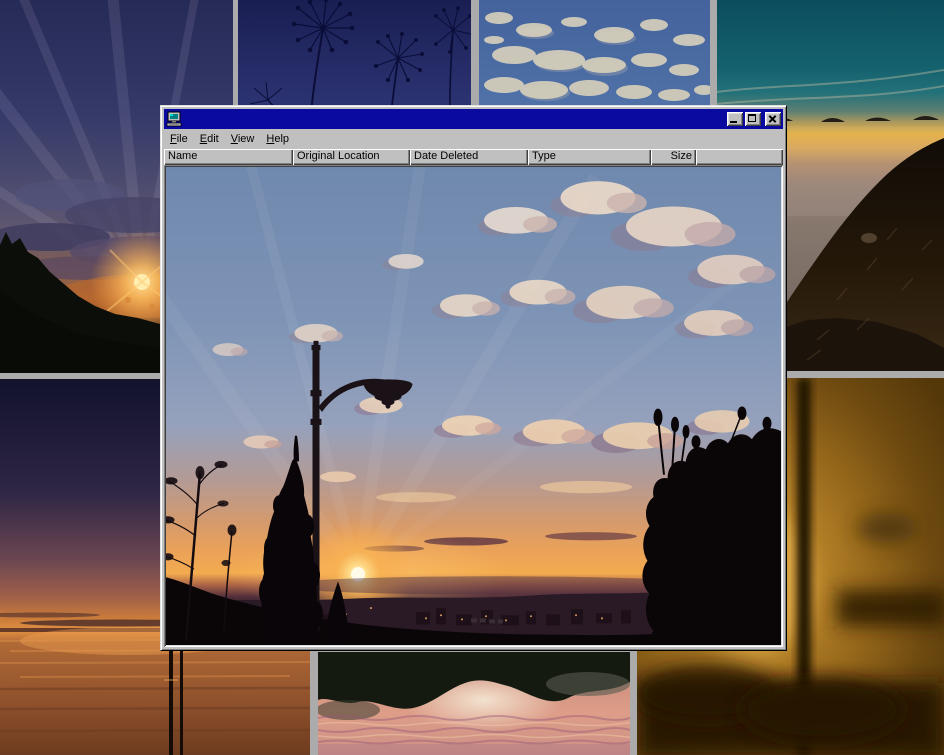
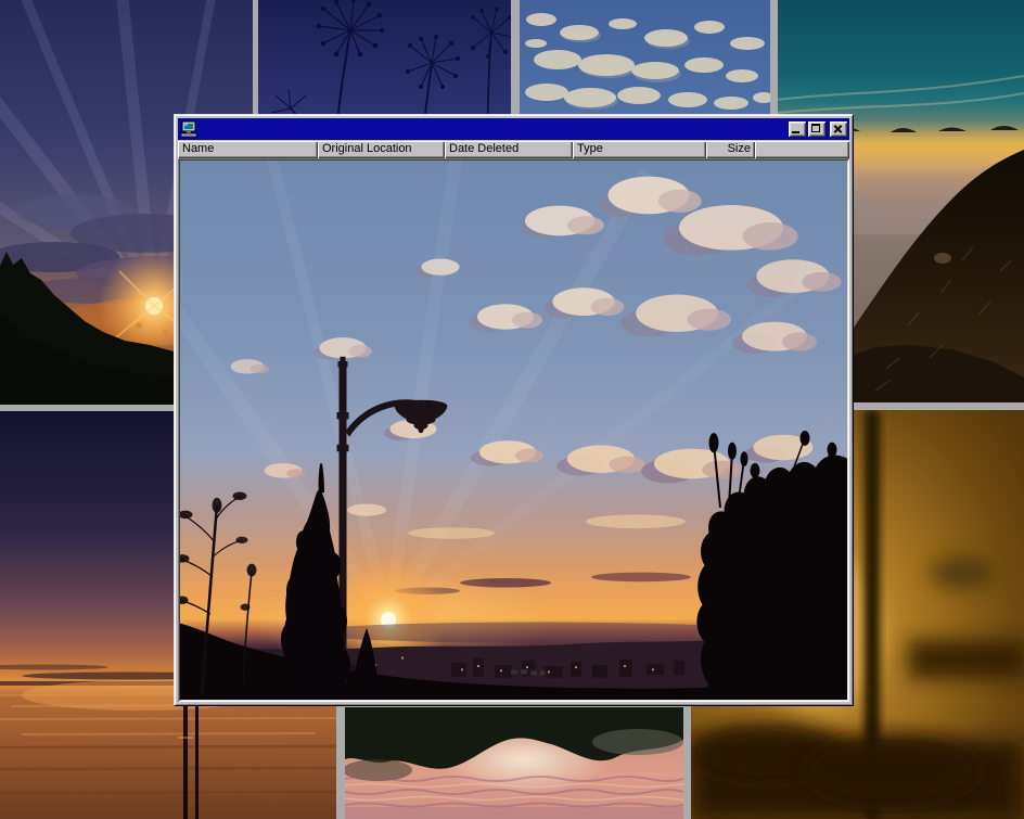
- File
- Edit
- View
- Help
  Name
  Original Location
  Date Deleted
  Type
  Size
